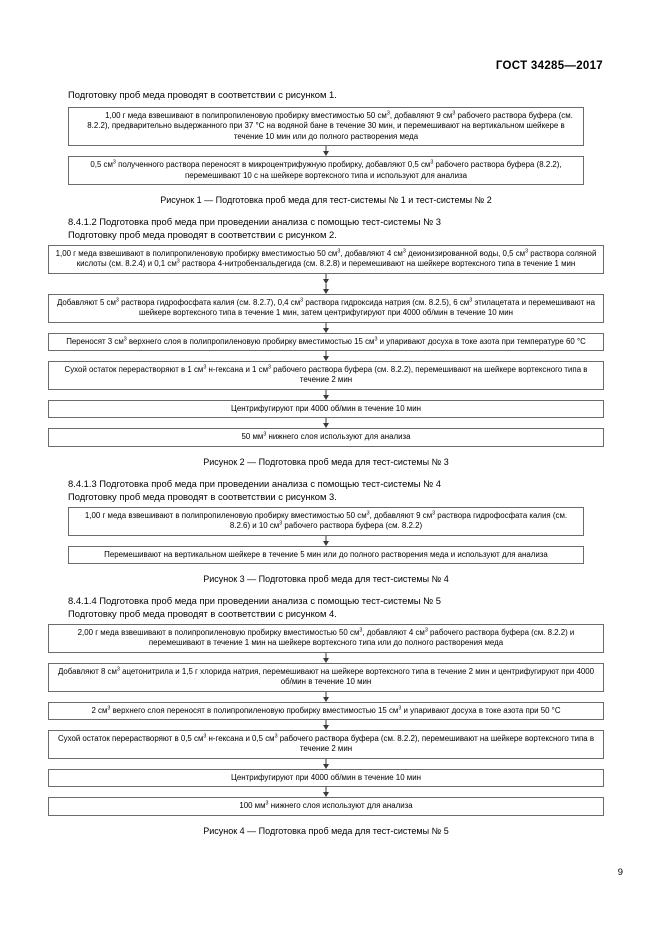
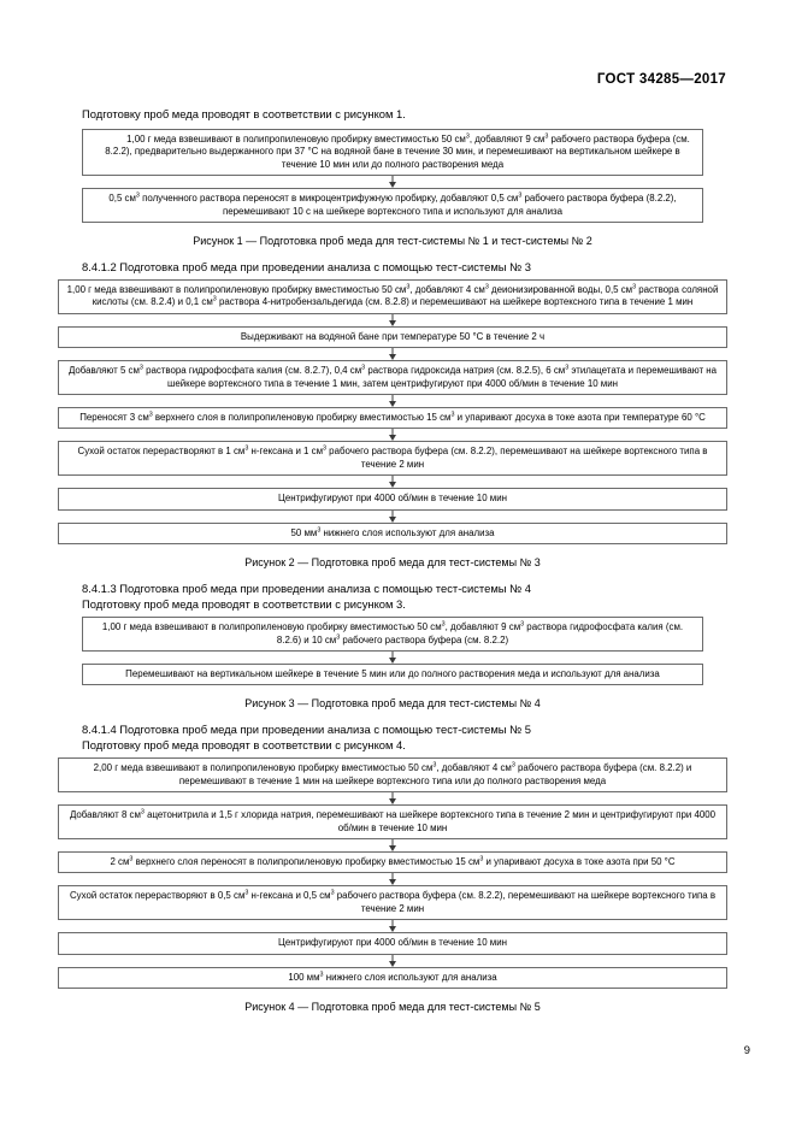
  ГОСТ 34285—2017
  Подготовку проб меда проводят в соответствии с рисунком 1.
  1,00 г меда взвешивают в полипропиленовую пробирку вместимостью 50 см , добавляют 9 см рабочего раствора буфера (см. 8.2.2), предварительно выдержанного при 37 °С на водяной бане в течение 30 мин, и перемешивают на вертикальном шейкере в течение 10 мин или до полного растворения меда
  0,5 см полученного раствора переносят в микроцентрифужную пробирку, добавляют 0,5 см рабочего раствора буфера (8.2.2), перемешивают 10 с на шейкере вортексного типа и используют для анализа
  Рисунок 1 — Подготовка проб меда для тест-системы № 1 и тест-системы № 2
  8.4.1.2 Подготовка проб меда при проведении анализа с помощью тест-системы № 3
- Подготовку проб меда проводят в соответствии с рисунком 2.
  1,00 г меда взвешивают в полипропиленовую пробирку вместимостью 50 см , добавляют 4 см деионизированной воды, 0,5 см раствора соляной кислоты (см. 8.2.4) и 0,1 см раствора 4-нитробензальдегида (см. 8.2.8) и перемешивают на шейкере вортексного типа в течение 1 мин
+ Выдерживают на водяной бане при температуре 50 °С в течение 2 ч
  Добавляют 5 см раствора гидрофосфата калия (см. 8.2.7), 0,4 см раствора гидроксида натрия (см. 8.2.5), 6 см этилацетата и перемешивают на шейкере вортексного типа в течение 1 мин, затем центрифугируют при 4000 об/мин в течение 10 мин
  Переносят 3 см верхнего слоя в полипропиленовую пробирку вместимостью 15 см и упаривают досуха в токе азота при температуре 60 °С
  Сухой остаток перерастворяют в 1 см н-гексана и 1 см рабочего раствора буфера (см. 8.2.2), перемешивают на шейкере вортексного типа в течение 2 мин
  Центрифугируют при 4000 об/мин в течение 10 мин
  50 мм нижнего слоя используют для анализа
  Рисунок 2 — Подготовка проб меда для тест-системы № 3
  8.4.1.3 Подготовка проб меда при проведении анализа с помощью тест-системы № 4
  Подготовку проб меда проводят в соответствии с рисунком 3.
  1,00 г меда взвешивают в полипропиленовую пробирку вместимостью 50 см , добавляют 9 см раствора гидрофосфата калия (см. 8.2.6) и 10 см рабочего раствора буфера (см. 8.2.2)
  Перемешивают на вертикальном шейкере в течение 5 мин или до полного растворения меда и используют для анализа
  Рисунок 3 — Подготовка проб меда для тест-системы № 4
  8.4.1.4 Подготовка проб меда при проведении анализа с помощью тест-системы № 5
  Подготовку проб меда проводят в соответствии с рисунком 4.
  2,00 г меда взвешивают в полипропиленовую пробирку вместимостью 50 см , добавляют 4 см рабочего раствора буфера (см. 8.2.2) и перемешивают в течение 1 мин на шейкере вортексного типа или до полного растворения меда
  Добавляют 8 см ацетонитрила и 1,5 г хлорида натрия, перемешивают на шейкере вортексного типа в течение 2 мин и центрифугируют при 4000 об/мин в течение 10 мин
  2 см верхнего слоя переносят в полипропиленовую пробирку вместимостью 15 см и упаривают досуха в токе азота при 50 °С
  Сухой остаток перерастворяют в 0,5 см н-гексана и 0,5 см рабочего раствора буфера (см. 8.2.2), перемешивают на шейкере вортексного типа в течение 2 мин
  Центрифугируют при 4000 об/мин в течение 10 мин
  100 мм нижнего слоя используют для анализа
  Рисунок 4 — Подготовка проб меда для тест-системы № 5
  9
